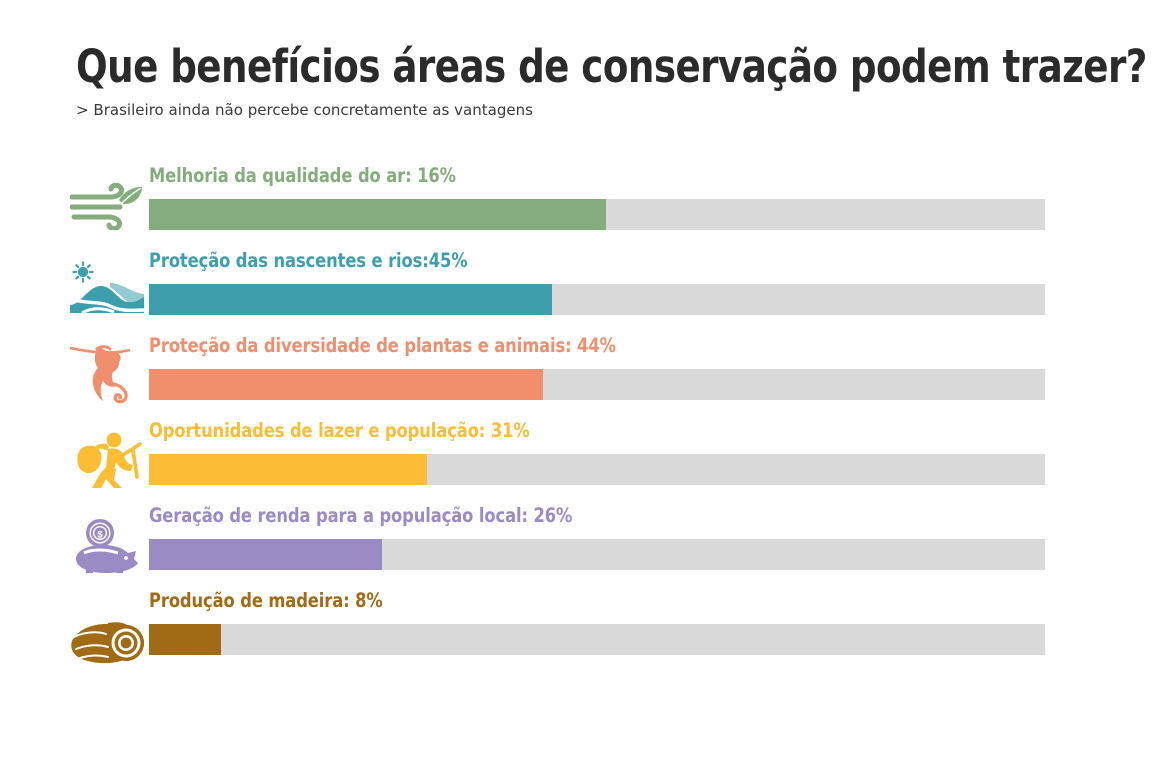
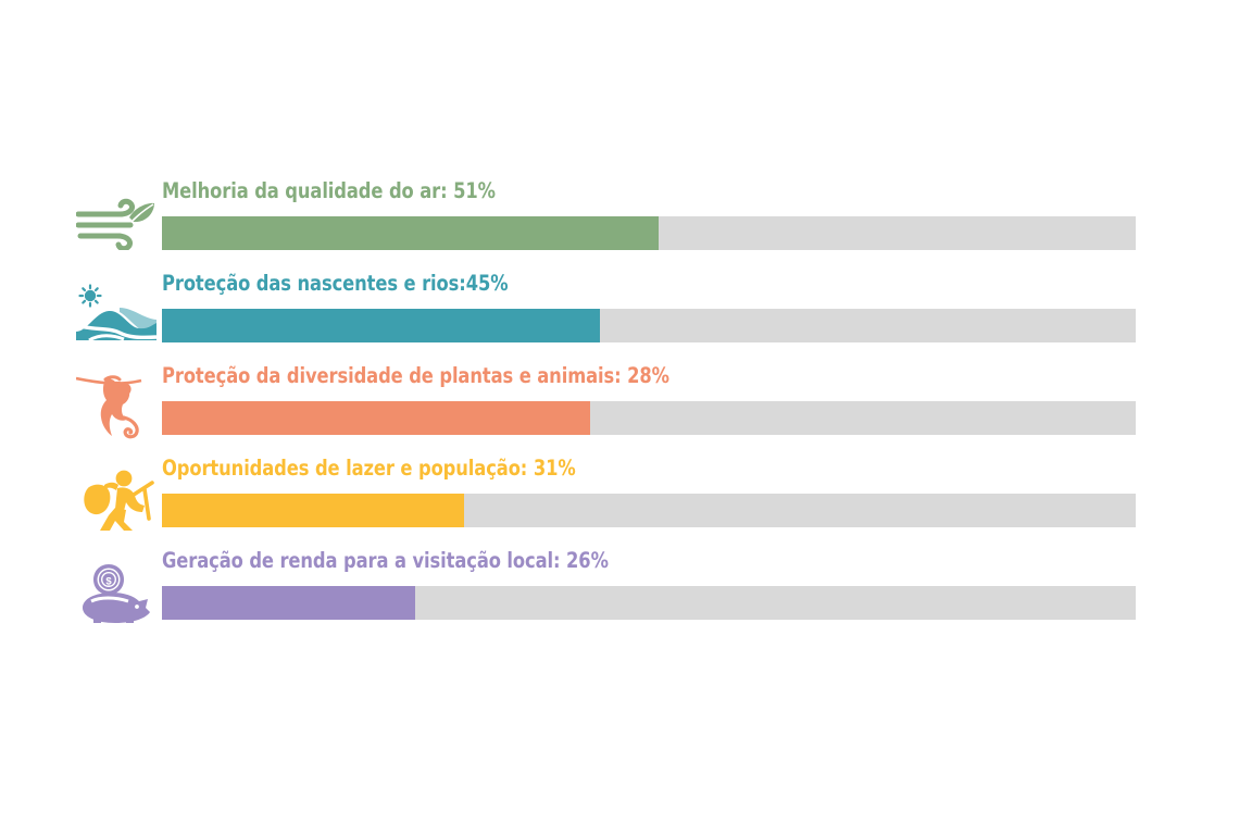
- Que benefícios áreas de conservação podem trazer?
- > Brasileiro ainda não percebe concretamente as vantagens
- Melhoria da qualidade do ar: 16%
+ Melhoria da qualidade do ar: 51%
  Proteção das nascentes e rios:45%
- Proteção da diversidade de plantas e animais: 44%
+ Proteção da diversidade de plantas e animais: 28%
  Oportunidades de lazer e população: 31%
  $
- Geração de renda para a população local: 26%
+ Geração de renda para a visitação local: 26%
- Produção de madeira: 8%
